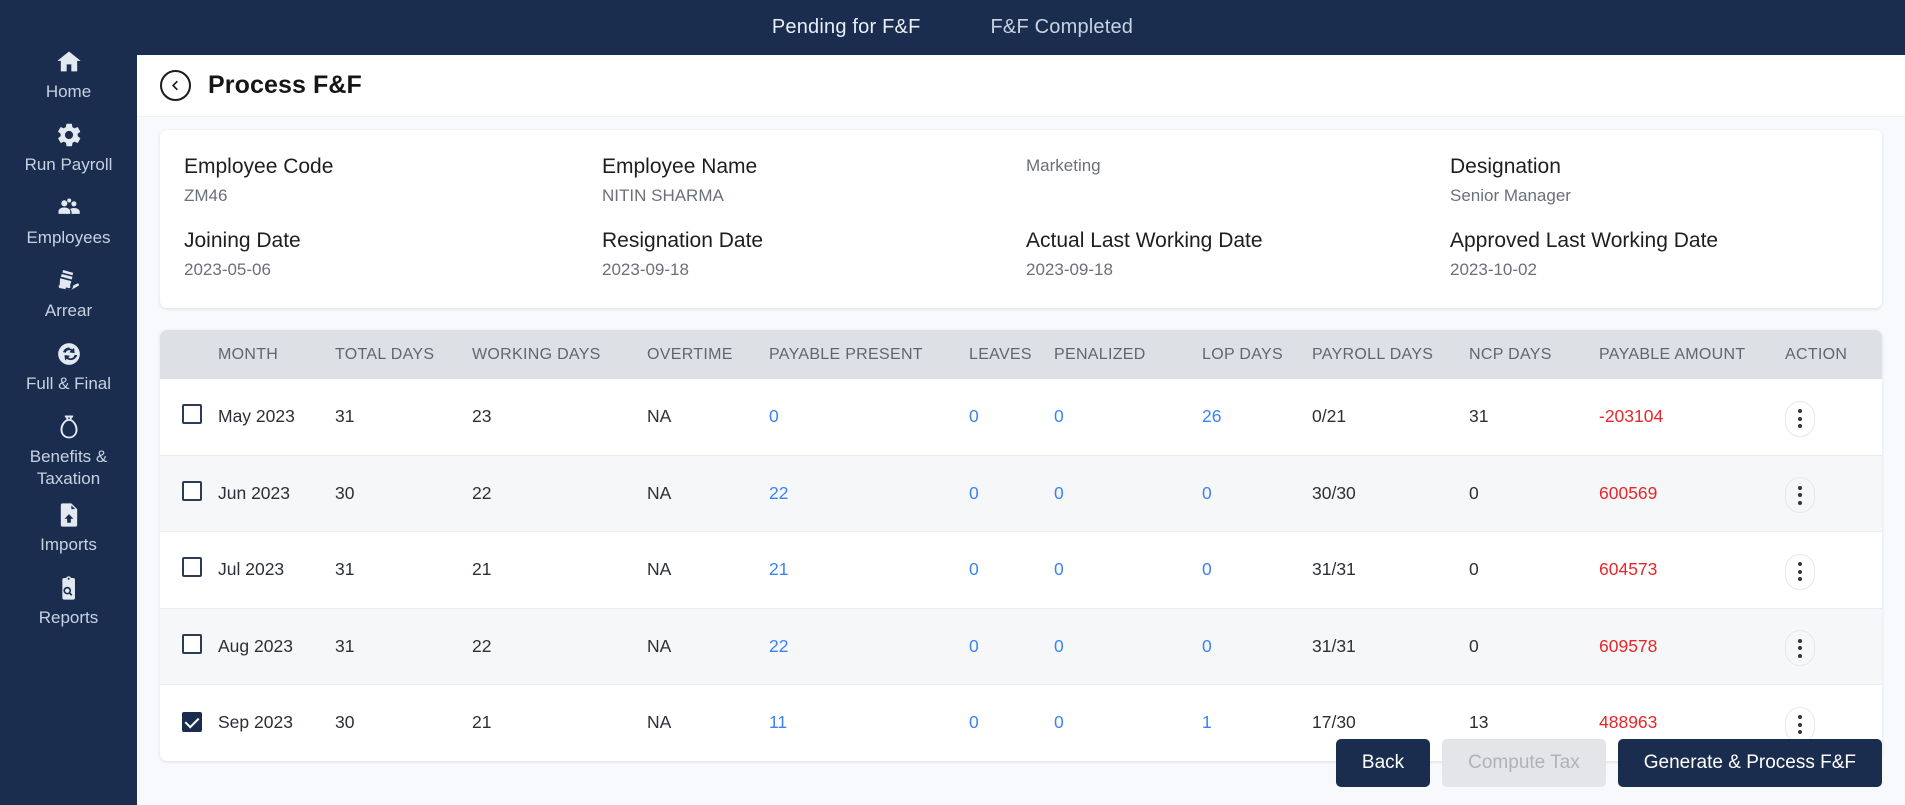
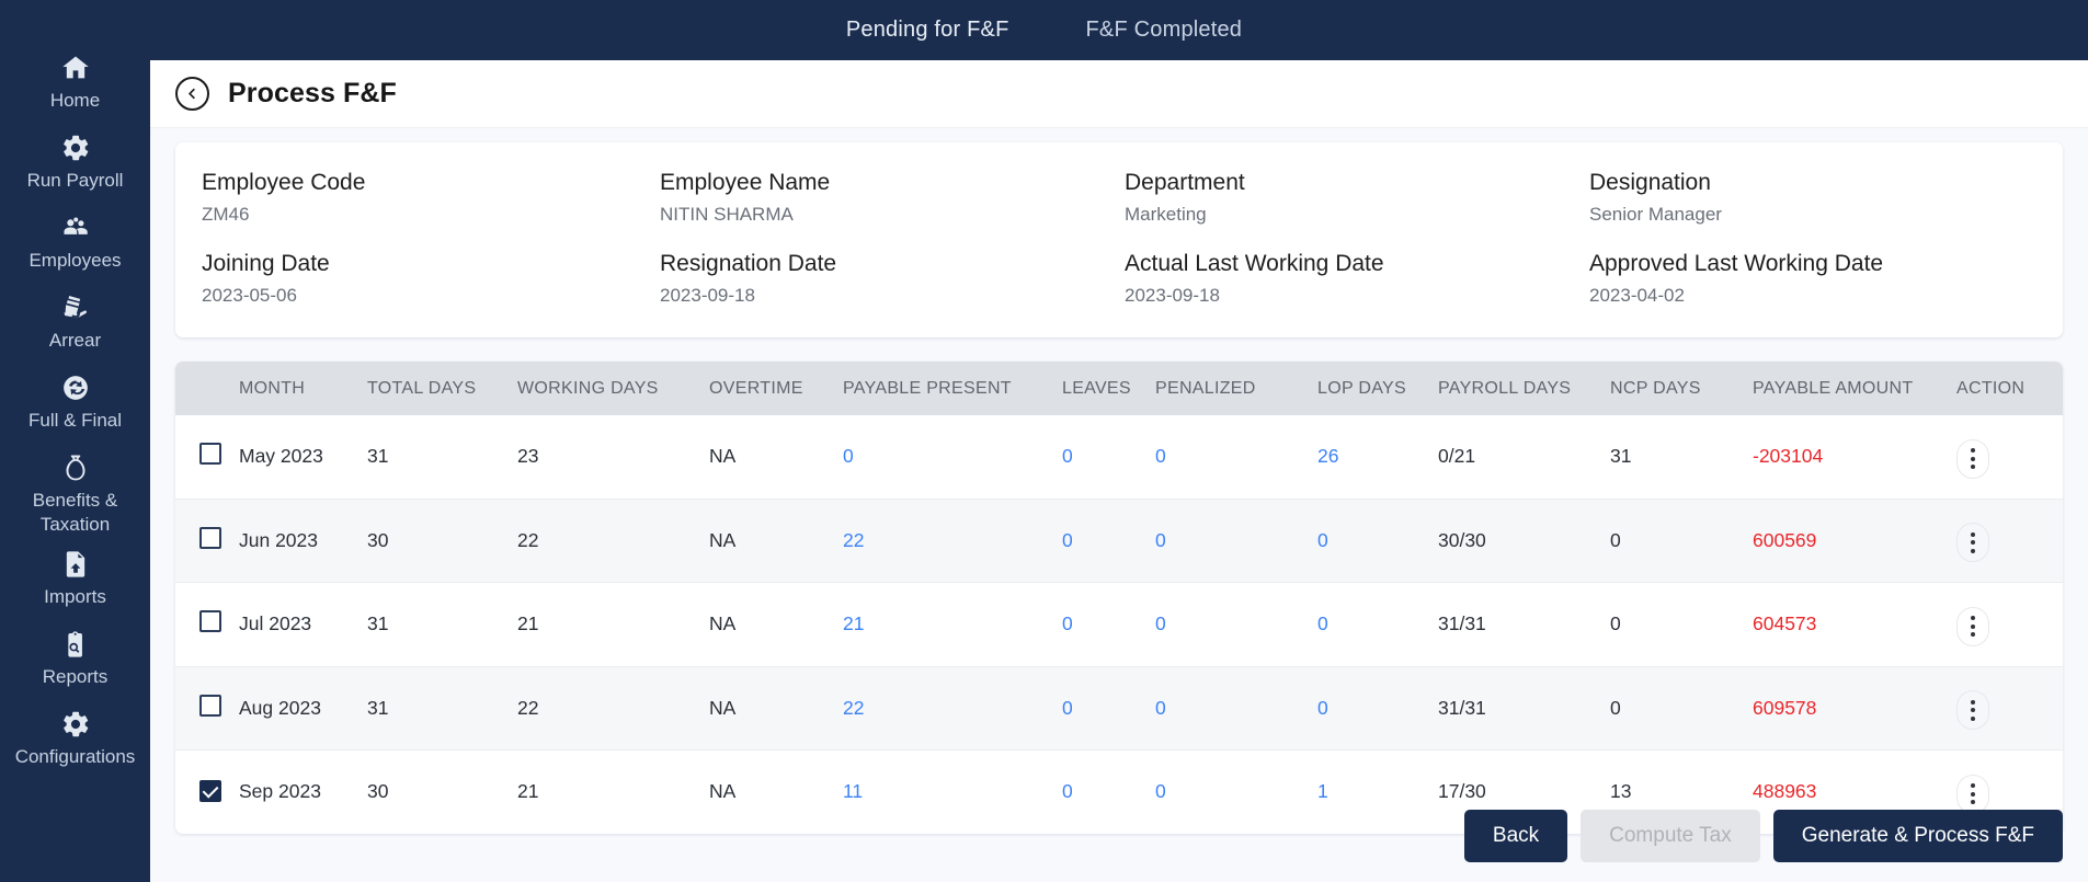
  Pending for F&F
  F&F Completed
  Home
  Run Payroll
  Employees
  Arrear
  Full & Final
  Benefits &
  Taxation
  Imports
  Reports
+ Configurations
  Process F&F
  Employee Code
  ZM46
  Employee Name
  NITIN SHARMA
+ Department
  Marketing
  Designation
  Senior Manager
  Joining Date
  2023-05-06
  Resignation Date
  2023-09-18
  Actual Last Working Date
  2023-09-18
  Approved Last Working Date
- 2023-10-02
+ 2023-04-02
  	MONTH	TOTAL DAYS	WORKING DAYS	OVERTIME	PAYABLE PRESENT	LEAVES	PENALIZED	LOP DAYS	PAYROLL DAYS	NCP DAYS	PAYABLE AMOUNT	ACTION
  	May 2023	31	23	NA	0	0	0	26	0/21	31	-203104
  	Jun 2023	30	22	NA	22	0	0	0	30/30	0	600569
  	Jul 2023	31	21	NA	21	0	0	0	31/31	0	604573
  	Aug 2023	31	22	NA	22	0	0	0	31/31	0	609578
  	Sep 2023	30	21	NA	11	0	0	1	17/30	13	488963
  Back
  Compute Tax
  Generate & Process F&F
